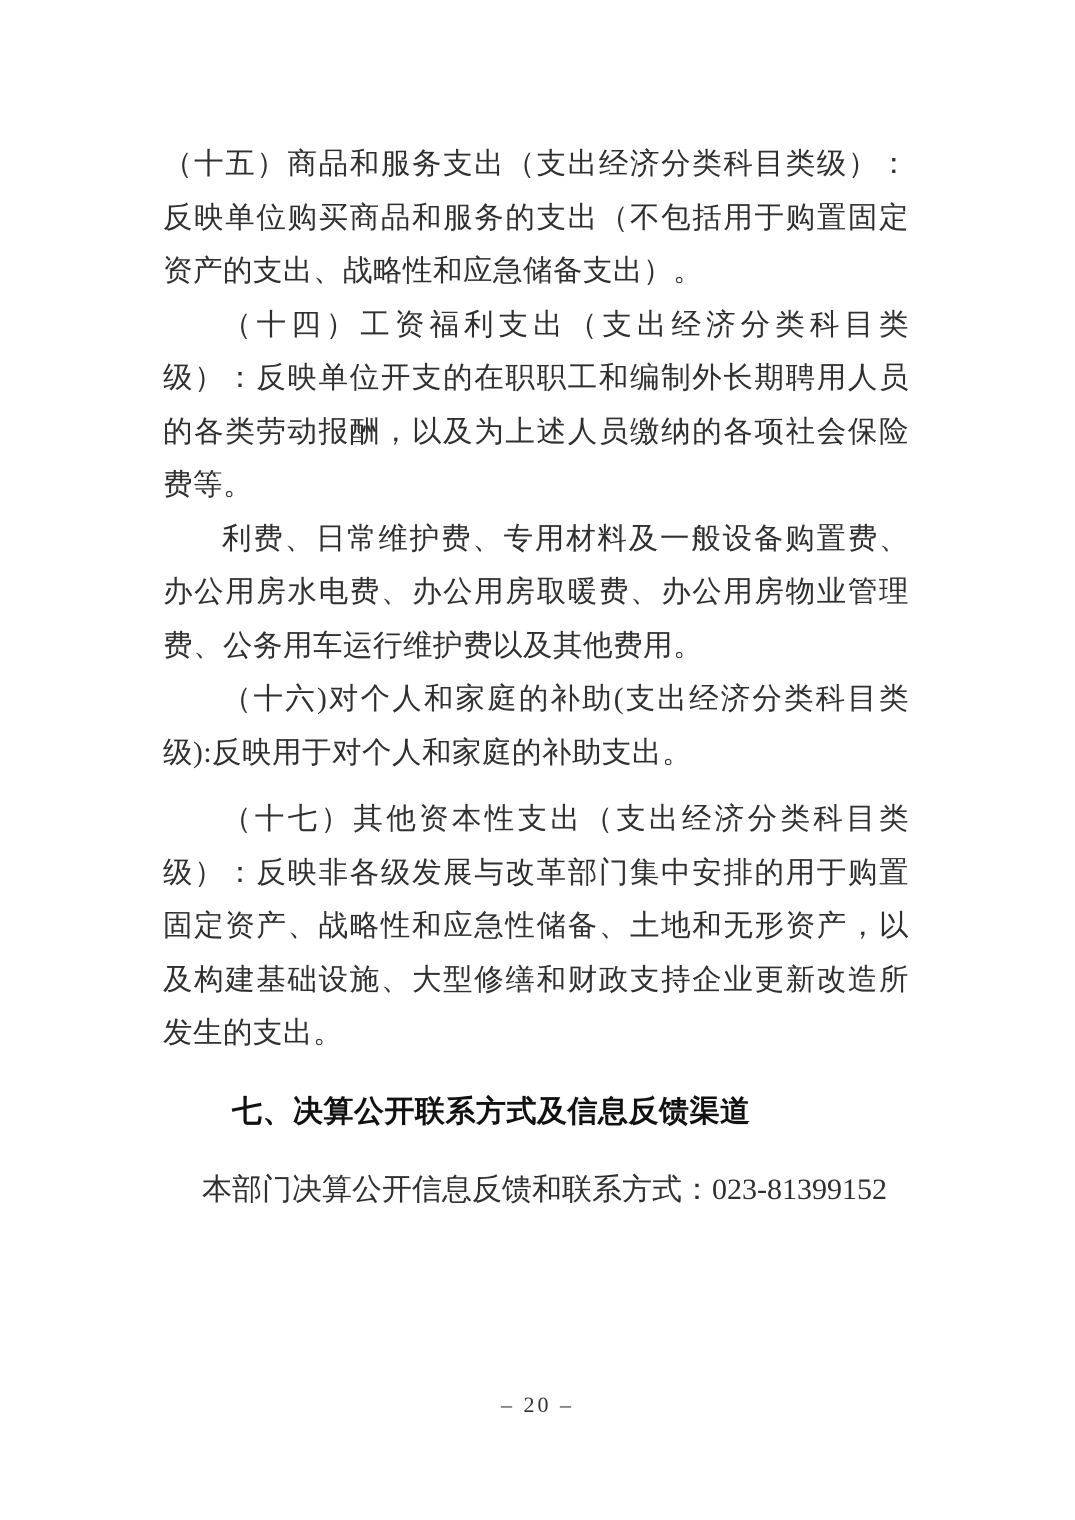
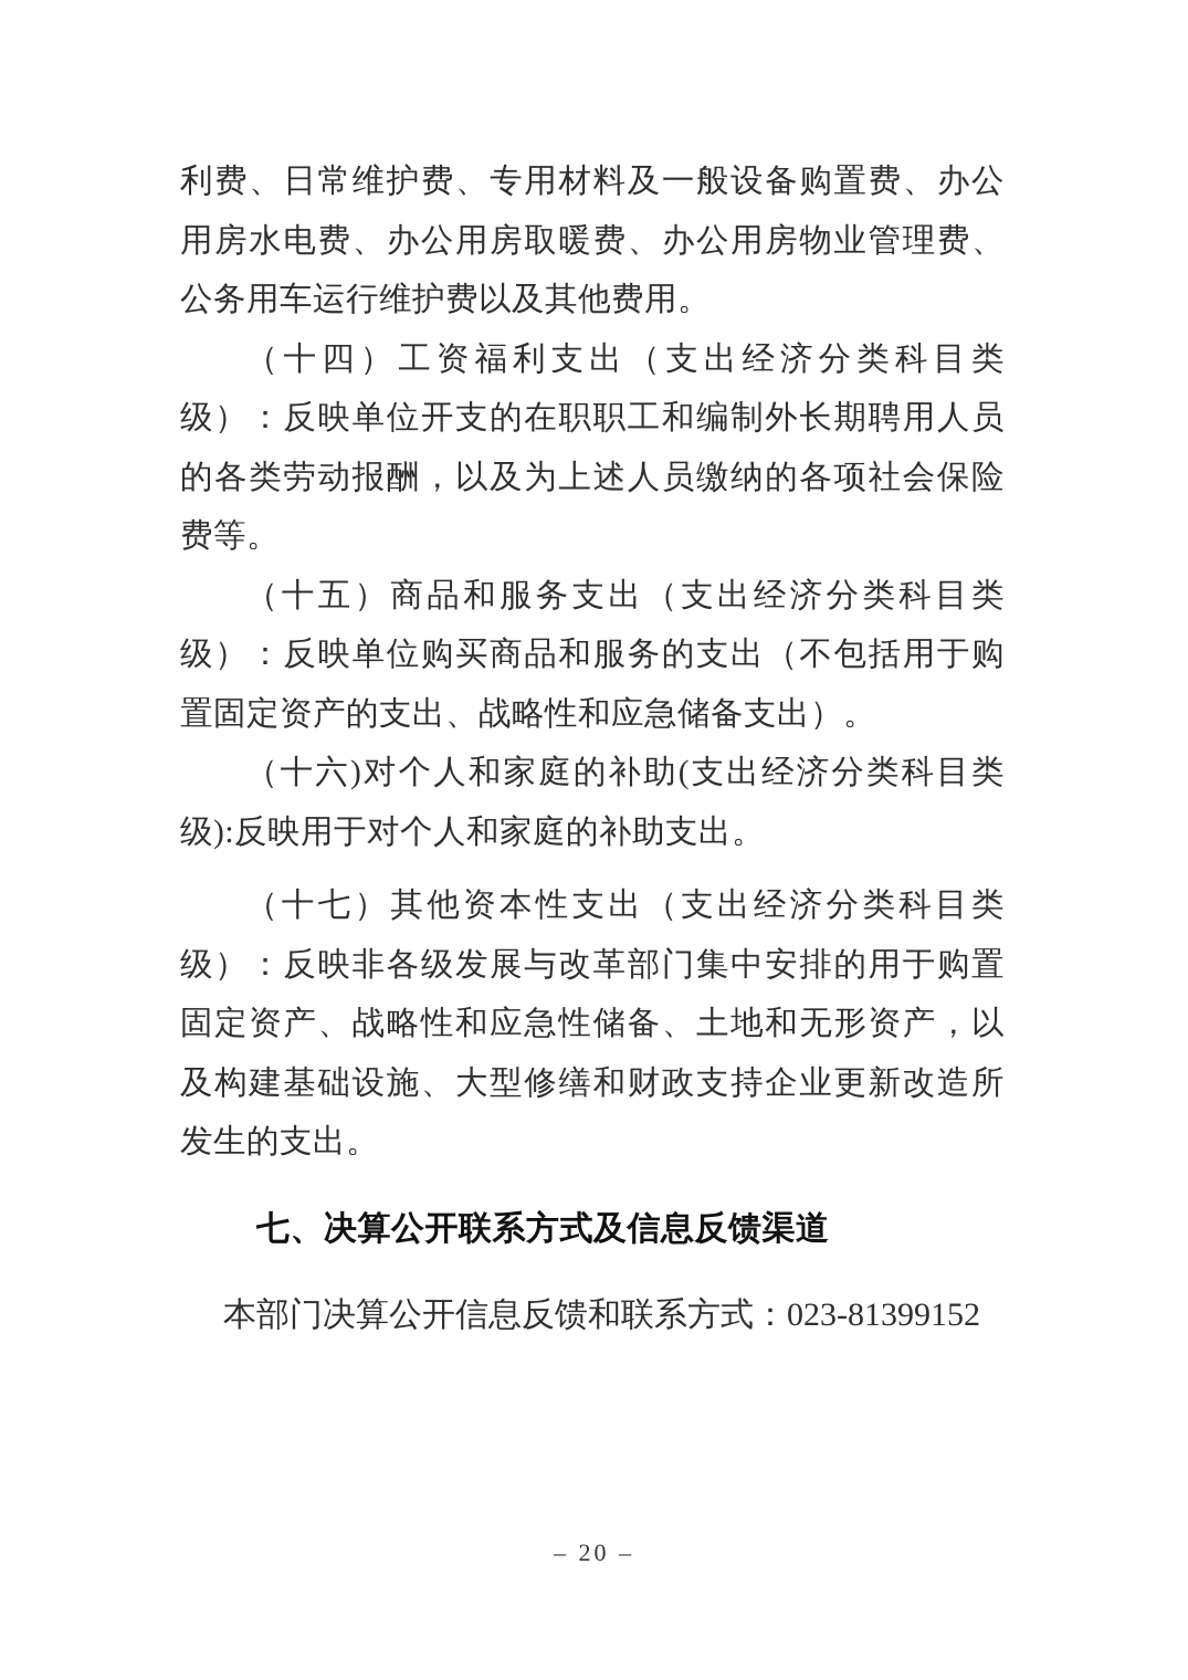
- （十五）商品和服务支出（支出经济分类科目类级）：反映单位购买商品和服务的支出（不包括用于购置固定资产的支出、战略性和应急储备支出）。
+ 利费、日常维护费、专用材料及一般设备购置费、办公用房水电费、办公用房取暖费、办公用房物业管理费、公务用车运行维护费以及其他费用。
  （十四）工资福利支出（支出经济分类科目类级）：反映单位开支的在职职工和编制外长期聘用人员的各类劳动报酬，以及为上述人员缴纳的各项社会保险费等。
- 利费、日常维护费、专用材料及一般设备购置费、办公用房水电费、办公用房取暖费、办公用房物业管理费、公务用车运行维护费以及其他费用。
+ （十五）商品和服务支出（支出经济分类科目类级）：反映单位购买商品和服务的支出（不包括用于购置固定资产的支出、战略性和应急储备支出）。
  （十六)对个人和家庭的补助(支出经济分类科目类级):反映用于对个人和家庭的补助支出。
  （十七）其他资本性支出（支出经济分类科目类级）：反映非各级发展与改革部门集中安排的用于购置固定资产、战略性和应急性储备、土地和无形资产，以及构建基础设施、大型修缮和财政支持企业更新改造所发生的支出。
  七、决算公开联系方式及信息反馈渠道
  本部门决算公开信息反馈和联系方式：023-81399152
  – 20 –
